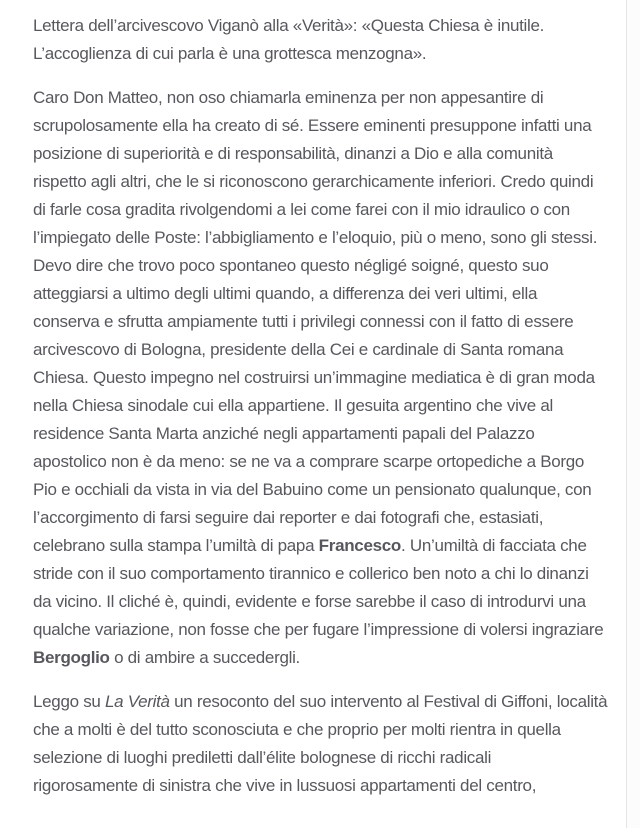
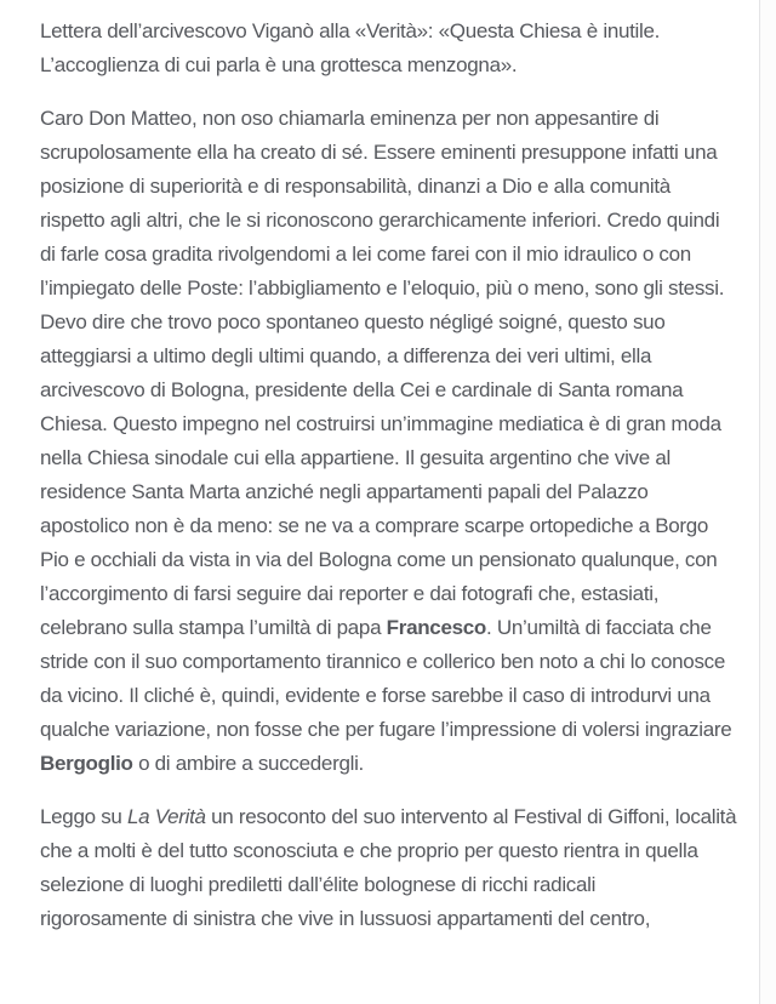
  Lettera dell’arcivescovo Viganò alla «Verità»: «Questa Chiesa è inutile.
  L’accoglienza di cui parla è una grottesca menzogna».
  Caro Don Matteo, non oso chiamarla eminenza per non appesantire di
  scrupolosamente ella ha creato di sé. Essere eminenti presuppone infatti una
  posizione di superiorità e di responsabilità, dinanzi a Dio e alla comunità
  rispetto agli altri, che le si riconoscono gerarchicamente inferiori. Credo quindi
  di farle cosa gradita rivolgendomi a lei come farei con il mio idraulico o con
  l’impiegato delle Poste: l’abbigliamento e l’eloquio, più o meno, sono gli stessi.
  Devo dire che trovo poco spontaneo questo négligé soigné, questo suo
  atteggiarsi a ultimo degli ultimi quando, a differenza dei veri ultimi, ella
- conserva e sfrutta ampiamente tutti i privilegi connessi con il fatto di essere
  arcivescovo di Bologna, presidente della Cei e cardinale di Santa romana
  Chiesa. Questo impegno nel costruirsi un’immagine mediatica è di gran moda
  nella Chiesa sinodale cui ella appartiene. Il gesuita argentino che vive al
  residence Santa Marta anziché negli appartamenti papali del Palazzo
  apostolico non è da meno: se ne va a comprare scarpe ortopediche a Borgo
- Pio e occhiali da vista in via del Babuino come un pensionato qualunque, con
+ Pio e occhiali da vista in via del Bologna come un pensionato qualunque, con
  l’accorgimento di farsi seguire dai reporter e dai fotografi che, estasiati,
  celebrano sulla stampa l’umiltà di papa Francesco. Un’umiltà di facciata che
- stride con il suo comportamento tirannico e collerico ben noto a chi lo dinanzi
+ stride con il suo comportamento tirannico e collerico ben noto a chi lo conosce
  da vicino. Il cliché è, quindi, evidente e forse sarebbe il caso di introdurvi una
  qualche variazione, non fosse che per fugare l’impressione di volersi ingraziare
  Bergoglio o di ambire a succedergli.
  Leggo su La Verità un resoconto del suo intervento al Festival di Giffoni, località
- che a molti è del tutto sconosciuta e che proprio per molti rientra in quella
+ che a molti è del tutto sconosciuta e che proprio per questo rientra in quella
  selezione di luoghi prediletti dall’élite bolognese di ricchi radicali
  rigorosamente di sinistra che vive in lussuosi appartamenti del centro,
